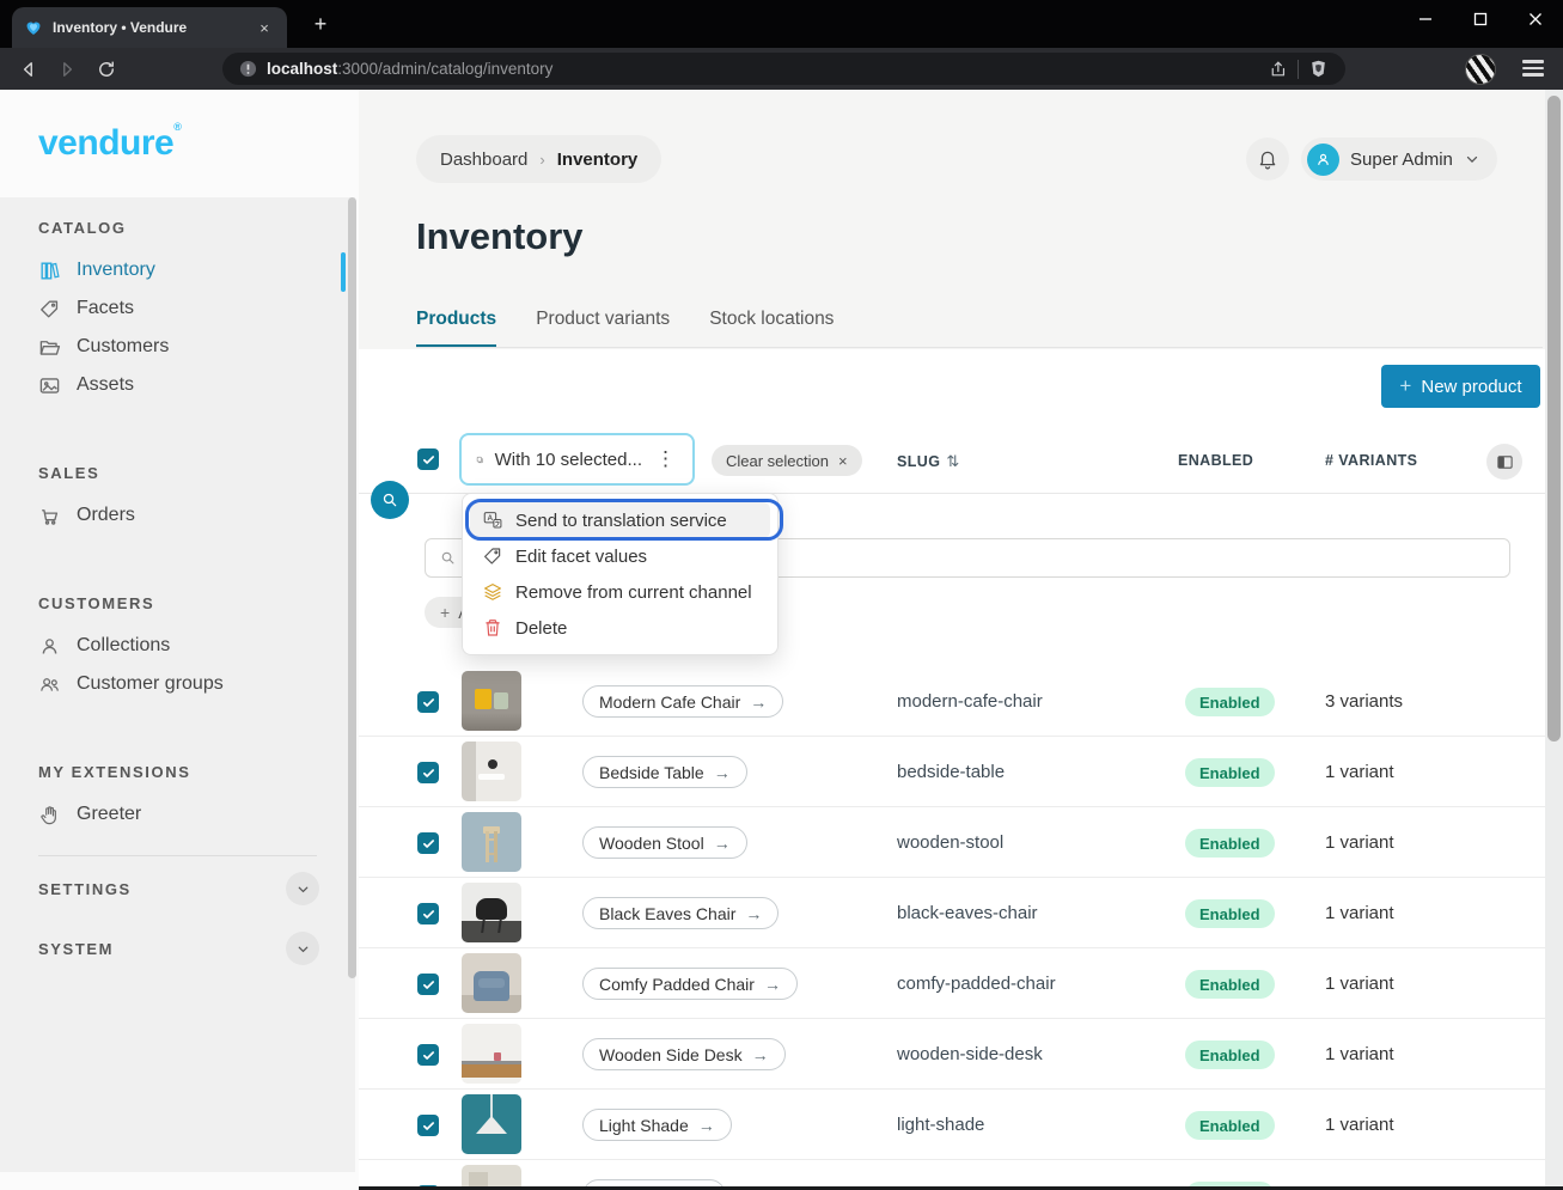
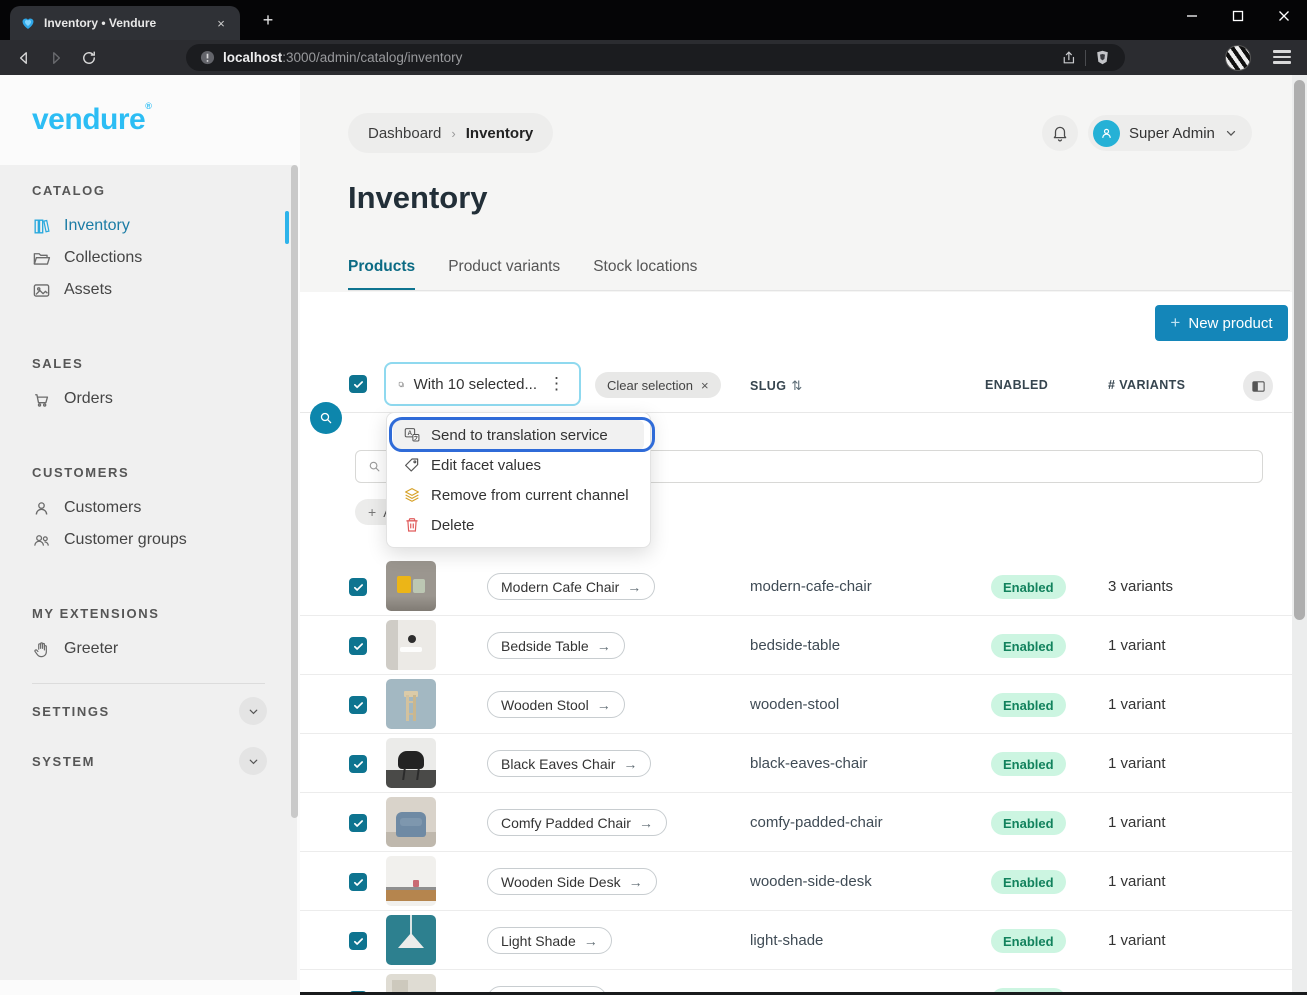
  Inventory • Vendure
  ×
  +
  localhost:3000/admin/catalog/inventory
  vendure®
  CATALOG
  Inventory
- Facets
- Customers
+ Collections
  Assets
  SALES
  Orders
  CUSTOMERS
- Collections
+ Customers
  Customer groups
  MY EXTENSIONS
  Greeter
  SETTINGS
  SYSTEM
  Dashboard
  ›
  Inventory
  Super Admin
  Inventory
  Products
  Product variants
  Stock locations
  +
  New product
  With 10 selected...
  ⋮
  Clear selection
  ×
  SLUG
  ⇅
  ENABLED
  # VARIANTS
  +
  Send to translation service
  Edit facet values
  Remove from current channel
  Delete
  Modern Cafe Chair
  →
  modern-cafe-chair
  Enabled
  3 variants
  Bedside Table
  →
  bedside-table
  Enabled
  1 variant
  Wooden Stool
  →
  wooden-stool
  Enabled
  1 variant
  Black Eaves Chair
  →
  black-eaves-chair
  Enabled
  1 variant
  Comfy Padded Chair
  →
  comfy-padded-chair
  Enabled
  1 variant
  Wooden Side Desk
  →
  wooden-side-desk
  Enabled
  1 variant
  Light Shade
  →
  light-shade
  Enabled
  1 variant
